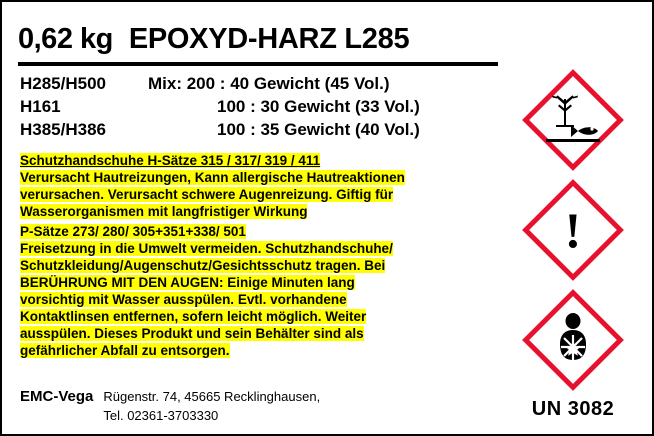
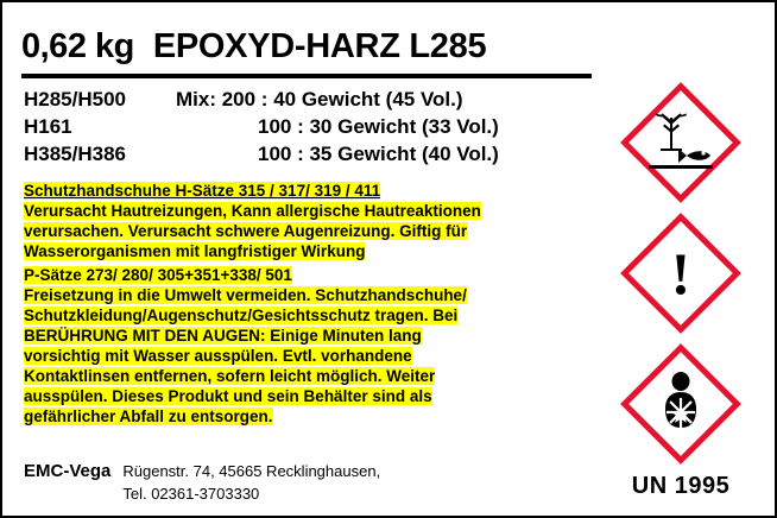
  0,62 kg
  EPOXYD-HARZ L285
  H285/H500
  Mix: 200 : 40 Gewicht (45 Vol.)
  H161
  100 : 30 Gewicht (33 Vol.)
  H385/H386
  100 : 35 Gewicht (40 Vol.)
  Schutzhandschuhe H-Sätze 315 / 317/ 319 / 411
  Verursacht Hautreizungen, Kann allergische Hautreaktionen
  verursachen. Verursacht schwere Augenreizung. Giftig für
  Wasserorganismen mit langfristiger Wirkung
  P-Sätze 273/ 280/ 305+351+338/ 501
  Freisetzung in die Umwelt vermeiden. Schutzhandschuhe/
  Schutzkleidung/Augenschutz/Gesichtsschutz tragen. Bei
  BERÜHRUNG MIT DEN AUGEN: Einige Minuten lang
  vorsichtig mit Wasser ausspülen. Evtl. vorhandene
  Kontaktlinsen entfernen, sofern leicht möglich. Weiter
  ausspülen. Dieses Produkt und sein Behälter sind als
  gefährlicher Abfall zu entsorgen.
  EMC-Vega
  Rügenstr. 74, 45665 Recklinghausen,
  Tel. 02361-3703330
  !
- UN 3082
+ UN 1995
